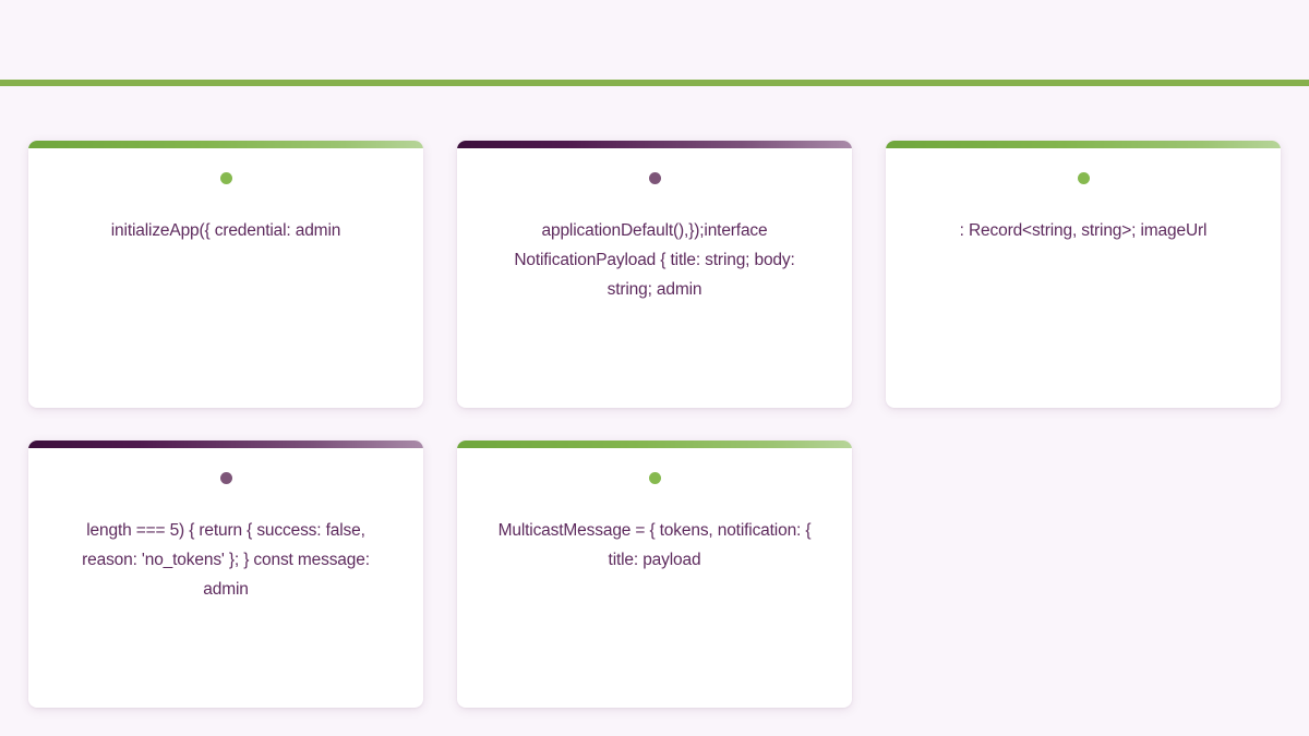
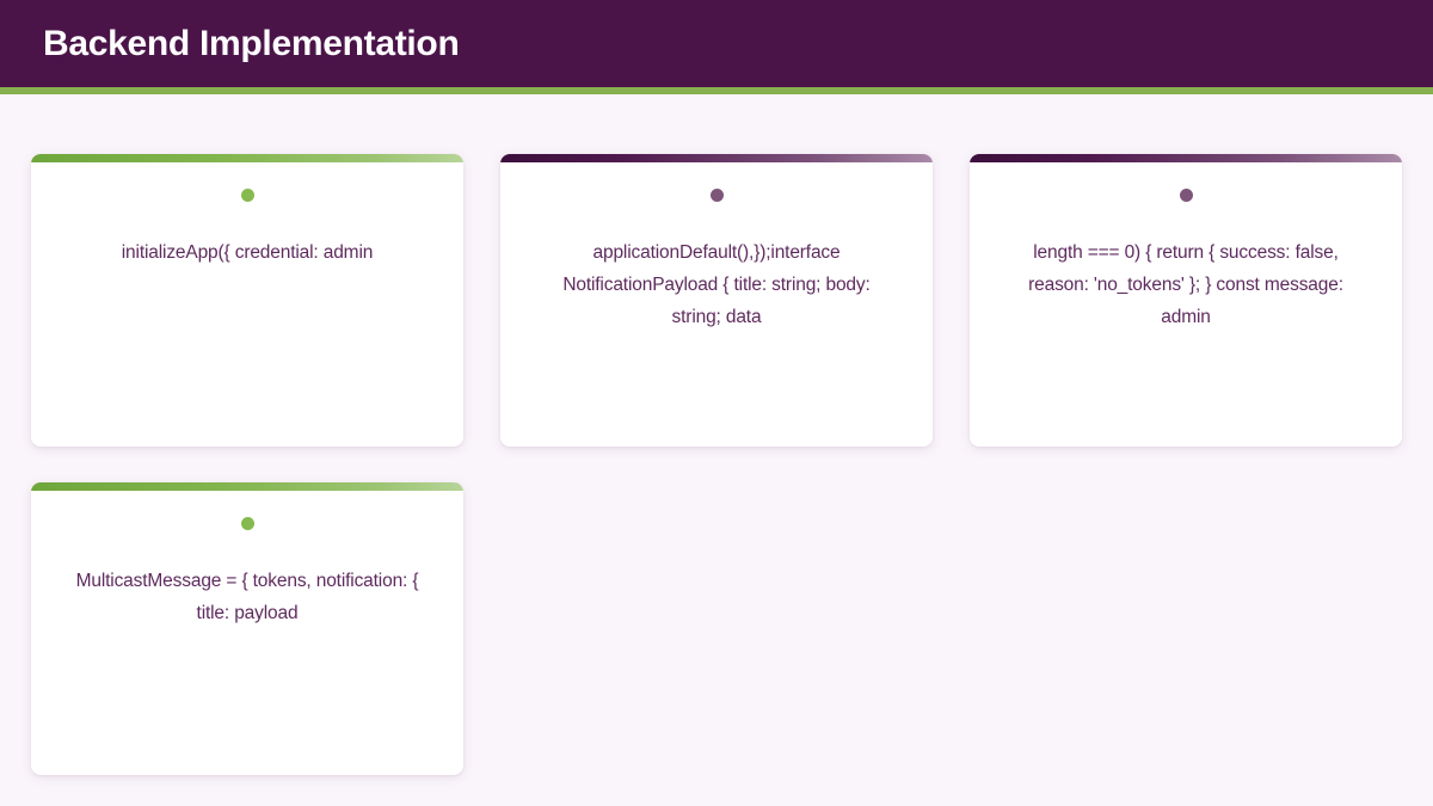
+ Backend Implementation
  initializeApp({ credential: admin
- applicationDefault(),});interface NotificationPayload { title: string; body: string; admin
+ applicationDefault(),});interface NotificationPayload { title: string; body: string; data
- : Record<string, string>; imageUrl
- length === 5) { return { success: false, reason: 'no_tokens' }; } const message: admin
+ length === 0) { return { success: false, reason: 'no_tokens' }; } const message: admin
  MulticastMessage = { tokens, notification: { title: payload
